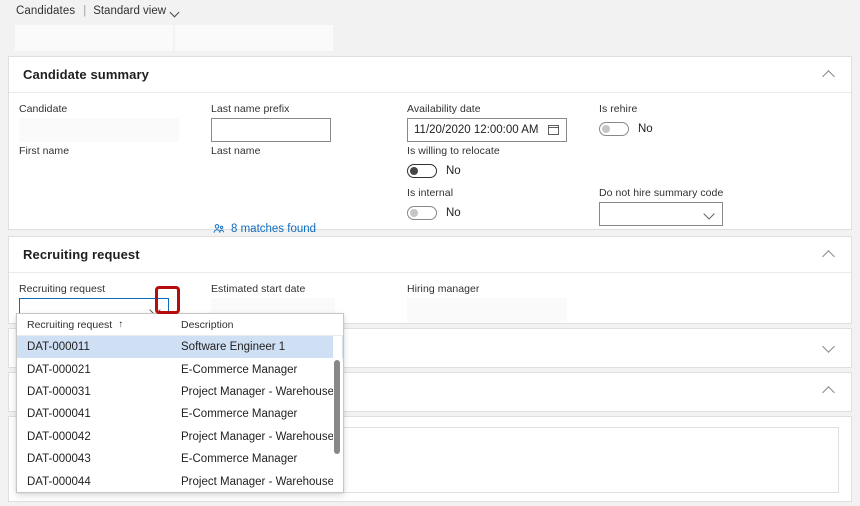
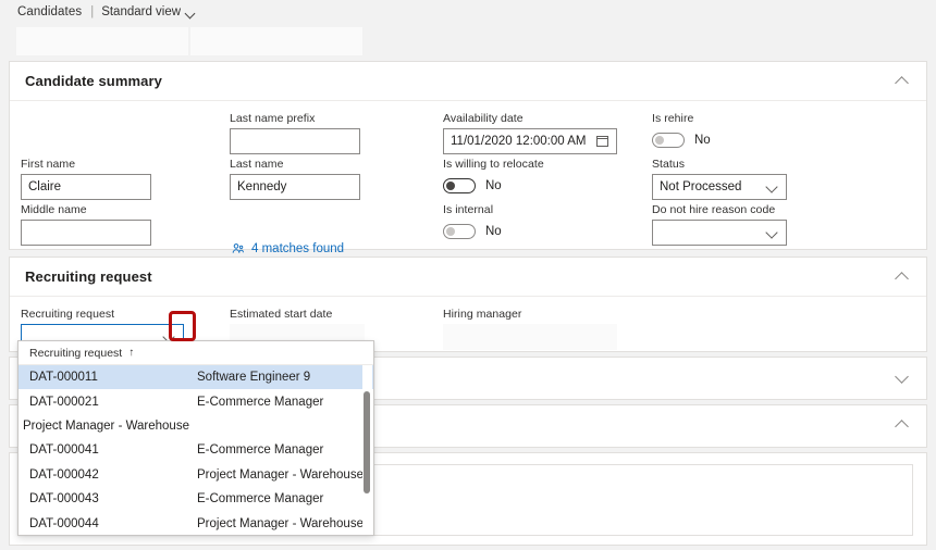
  Candidates
  |
  Standard view
  Candidate summary
- Candidate
  First name
+ Claire
+ Middle name
  Last name prefix
  Last name
+ Kennedy
- 8 matches found
+ 4 matches found
  Availability date
- 11/20/2020 12:00:00 AM
+ 11/01/2020 12:00:00 AM
  Is willing to relocate
  No
  Is internal
  No
  Is rehire
  No
+ Status
+ Not Processed
- Do not hire summary code
+ Do not hire reason code
  Recruiting request
  Recruiting request
  Estimated start date
  Hiring manager
  Recruiting request
  ↑
- Description
  DAT-000011
- Software Engineer 1
+ Software Engineer 9
  DAT-000021
  E-Commerce Manager
- DAT-000031
  Project Manager - Warehouse
  DAT-000041
  E-Commerce Manager
  DAT-000042
  Project Manager - Warehouse
  DAT-000043
  E-Commerce Manager
  DAT-000044
  Project Manager - Warehouse
